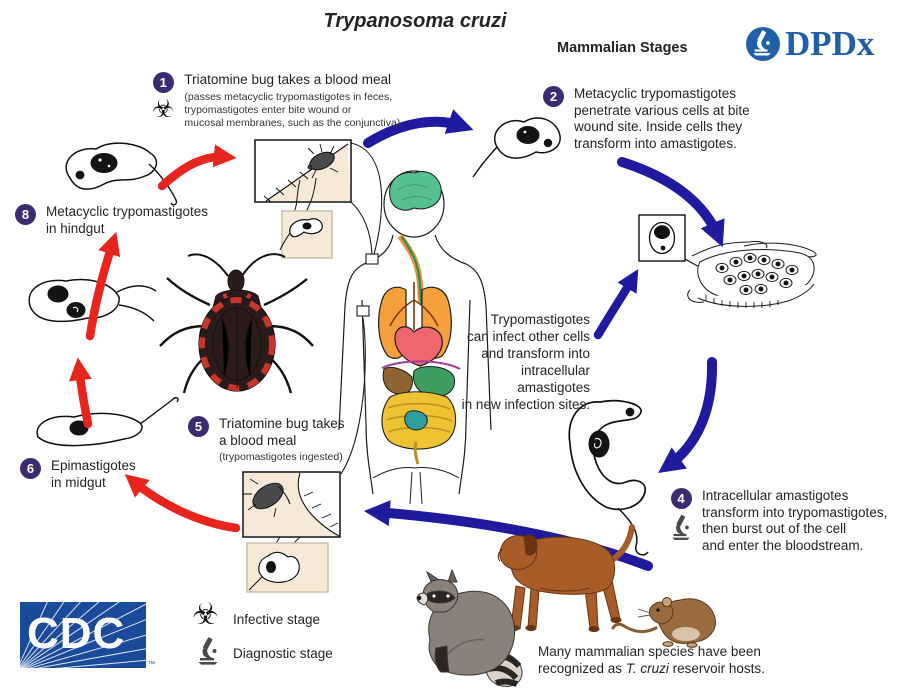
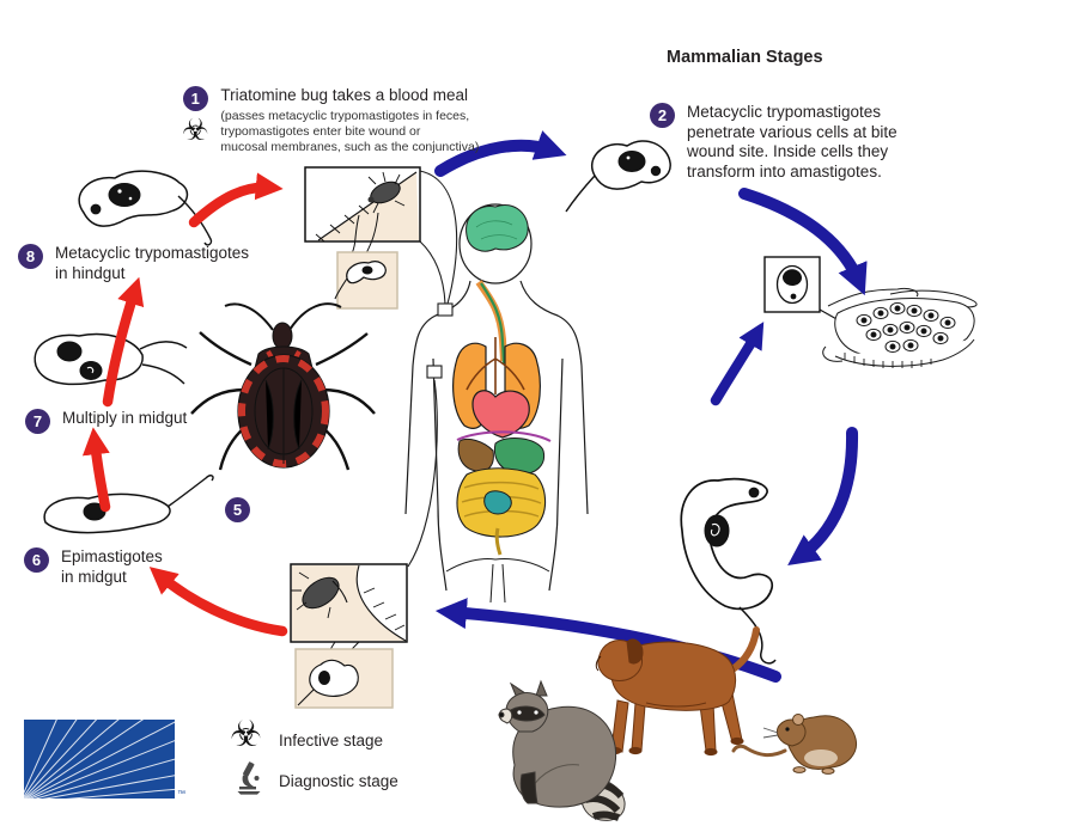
- Trypanosoma cruzi
  Mammalian Stages
- DPDx
  1
  ☣
  Triatomine bug takes a blood meal
  (passes metacyclic trypomastigotes in feces,
  trypomastigotes enter bite wound or
  mucosal membranes, such as the conjunctiva)
  2
  Metacyclic trypomastigotes
  penetrate various cells at bite
  wound site. Inside cells they
  transform into amastigotes.
- 4
- Intracellular amastigotes
- transform into trypomastigotes,
- then burst out of the cell
- and enter the bloodstream.
  5
- Triatomine bug takes
- a blood meal
- (trypomastigotes ingested)
  6
  Epimastigotes
  in midgut
+ 7
+ Multiply in midgut
  8
  Metacyclic trypomastigotes
  in hindgut
- Trypomastigotes
- can infect other cells
- and transform into
- intracellular amastigotes
- in new infection sites.
  ☣
  Infective stage
  Diagnostic stage
- CDC
- Many mammalian species have been
- recognized as T. cruzi reservoir hosts.
